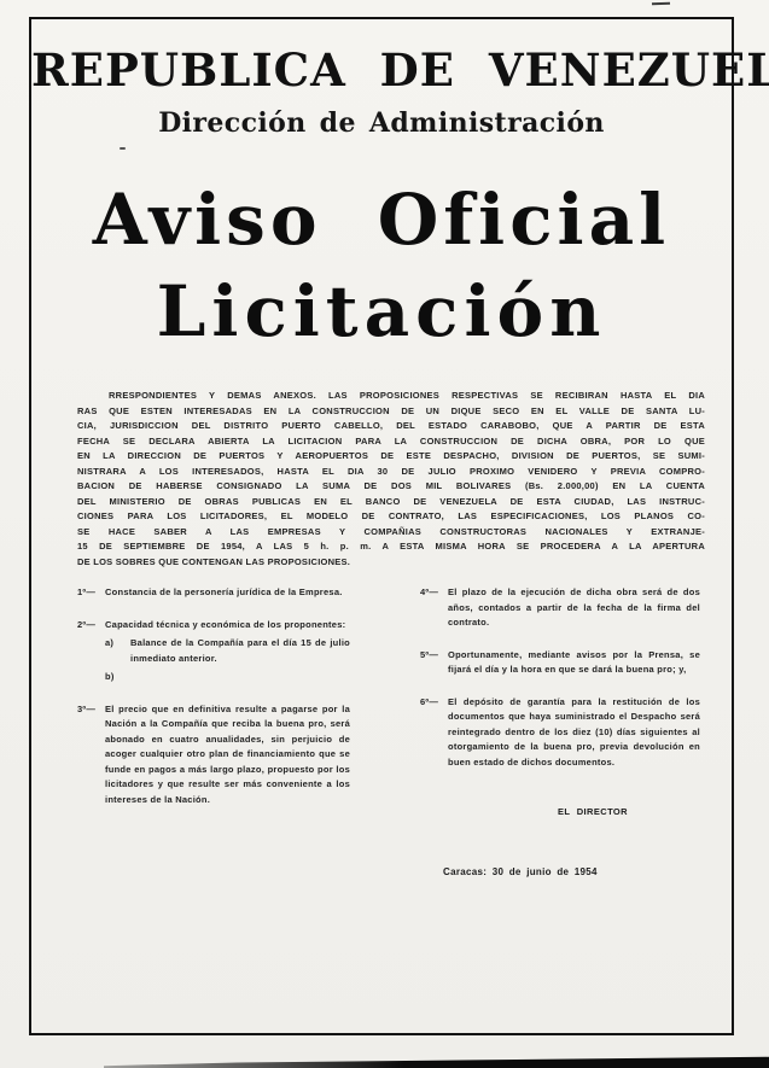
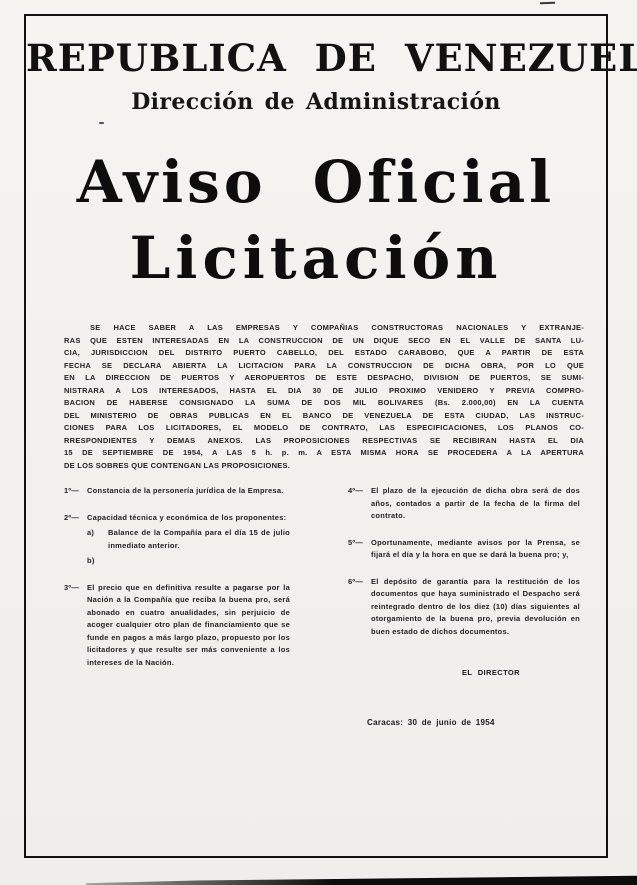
  REPUBLICA DE VENEZUEL
  Dirección de Administración
  Aviso Oficial
  Licitación
- RRESPONDIENTES Y DEMAS ANEXOS. LAS PROPOSICIONES RESPECTIVAS SE RECIBIRAN HASTA EL DIA
+ SE HACE SABER A LAS EMPRESAS Y COMPAÑIAS CONSTRUCTORAS NACIONALES Y EXTRANJE-
  RAS QUE ESTEN INTERESADAS EN LA CONSTRUCCION DE UN DIQUE SECO EN EL VALLE DE SANTA LU-
  CIA, JURISDICCION DEL DISTRITO PUERTO CABELLO, DEL ESTADO CARABOBO, QUE A PARTIR DE ESTA
  FECHA SE DECLARA ABIERTA LA LICITACION PARA LA CONSTRUCCION DE DICHA OBRA, POR LO QUE
  EN LA DIRECCION DE PUERTOS Y AEROPUERTOS DE ESTE DESPACHO, DIVISION DE PUERTOS, SE SUMI-
  NISTRARA A LOS INTERESADOS, HASTA EL DIA 30 DE JULIO PROXIMO VENIDERO Y PREVIA COMPRO-
  BACION DE HABERSE CONSIGNADO LA SUMA DE DOS MIL BOLIVARES (Bs. 2.000,00) EN LA CUENTA
  DEL MINISTERIO DE OBRAS PUBLICAS EN EL BANCO DE VENEZUELA DE ESTA CIUDAD, LAS INSTRUC-
  CIONES PARA LOS LICITADORES, EL MODELO DE CONTRATO, LAS ESPECIFICACIONES, LOS PLANOS CO-
- SE HACE SABER A LAS EMPRESAS Y COMPAÑIAS CONSTRUCTORAS NACIONALES Y EXTRANJE-
+ RRESPONDIENTES Y DEMAS ANEXOS. LAS PROPOSICIONES RESPECTIVAS SE RECIBIRAN HASTA EL DIA
  15 DE SEPTIEMBRE DE 1954, A LAS 5 h. p. m. A ESTA MISMA HORA SE PROCEDERA A LA APERTURA
  DE LOS SOBRES QUE CONTENGAN LAS PROPOSICIONES.
  1º—
  Constancia de la personería jurídica de la Empresa.
  2º—
  Capacidad técnica y económica de los proponentes:
  a)
  Balance de la Compañía para el día 15 de julio inmediato anterior.
  b)
  3º—
  El precio que en definitiva resulte a pagarse por la Nación a la Compañía que reciba la buena pro, será abonado en cuatro anualidades, sin perjuicio de acoger cualquier otro plan de financiamiento que se funde en pagos a más largo plazo, propuesto por los licitadores y que resulte ser más conveniente a los intereses de la Nación.
  4º—
  El plazo de la ejecución de dicha obra será de dos años, contados a partir de la fecha de la firma del contrato.
  5º—
  Oportunamente, mediante avisos por la Prensa, se fijará el día y la hora en que se dará la buena pro; y,
  6º—
  El depósito de garantía para la restitución de los documentos que haya suministrado el Despacho será reintegrado dentro de los diez (10) días siguientes al otorgamiento de la buena pro, previa devolución en buen estado de dichos documentos.
  EL DIRECTOR
  Caracas: 30 de junio de 1954
